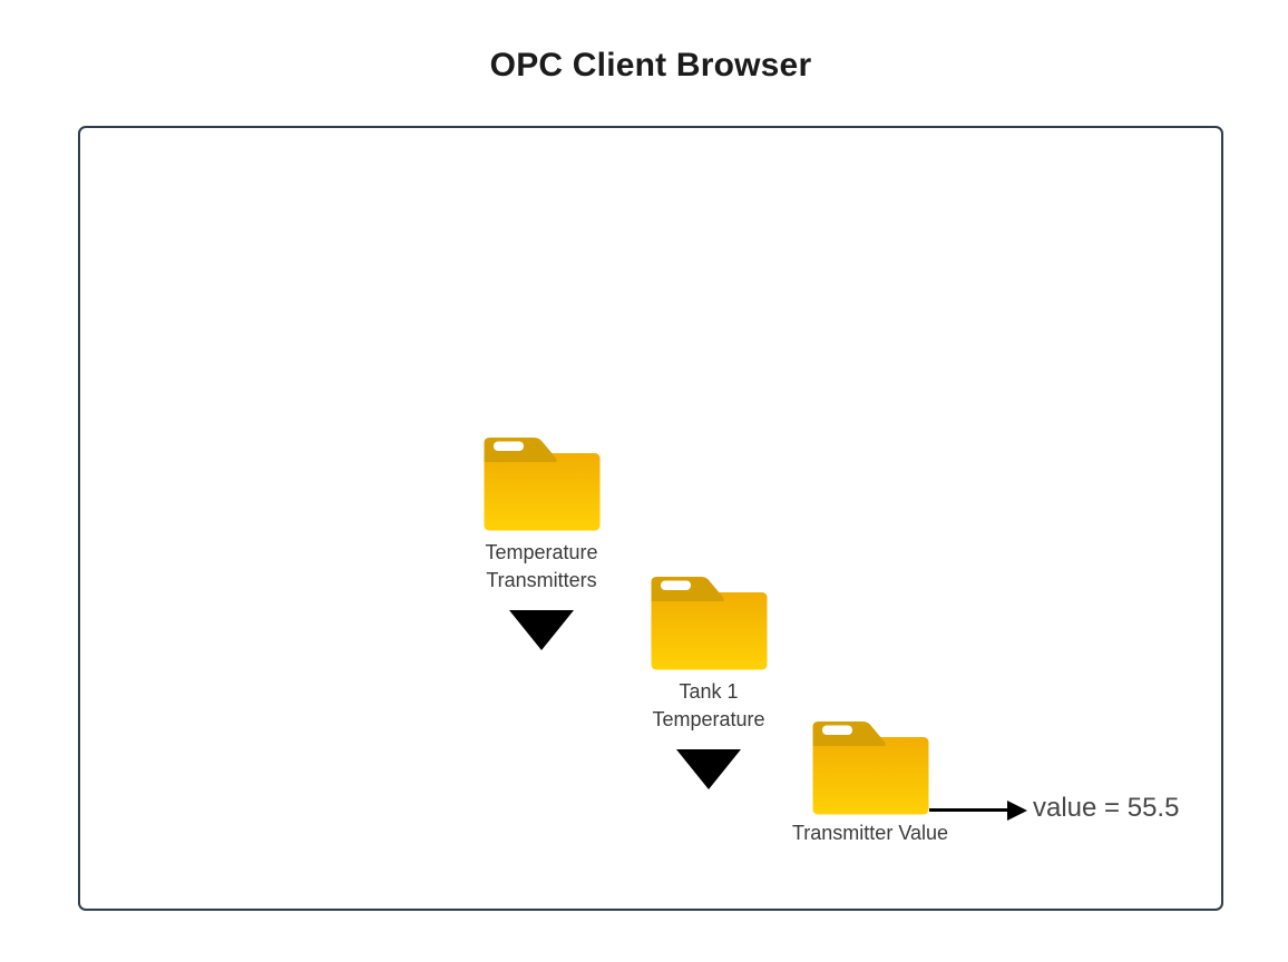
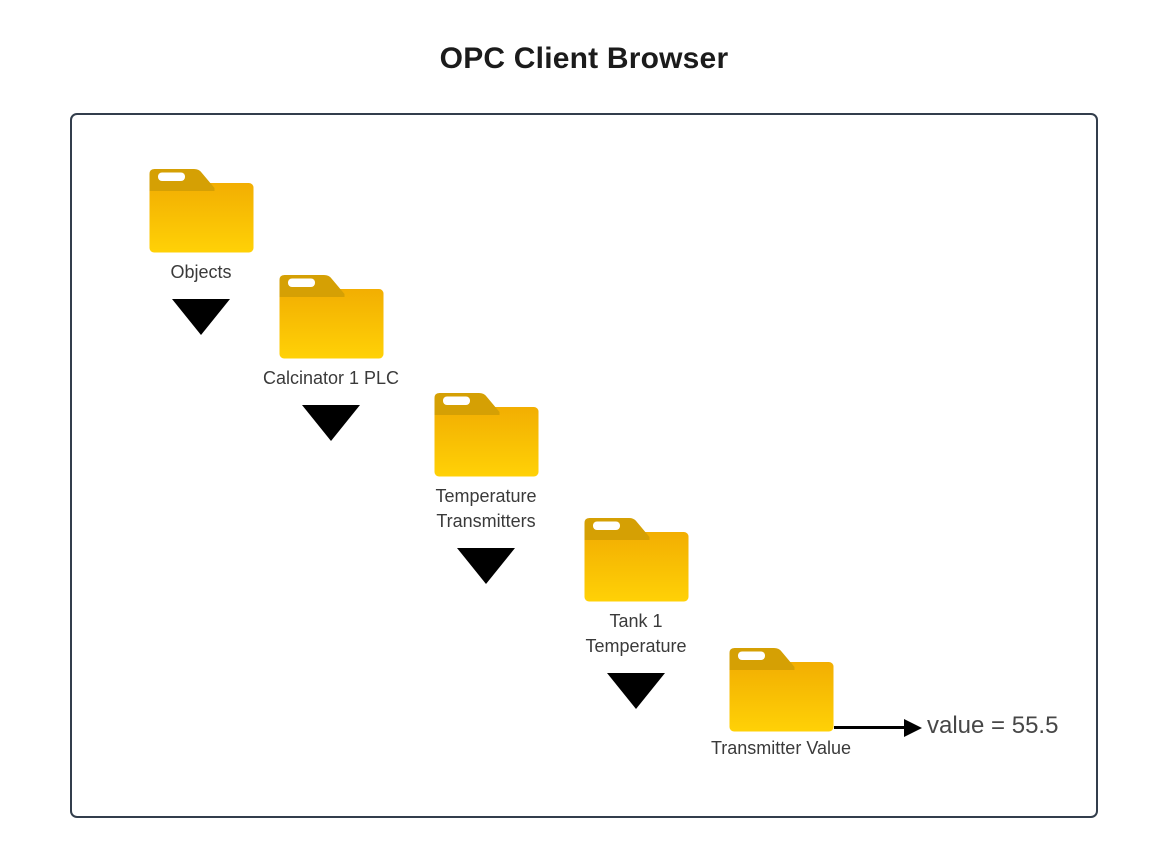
  OPC Client Browser
+ Objects
+ Calcinator 1 PLC
  Temperature
  Transmitters
  Tank 1
  Temperature
  Transmitter Value
  value = 55.5
